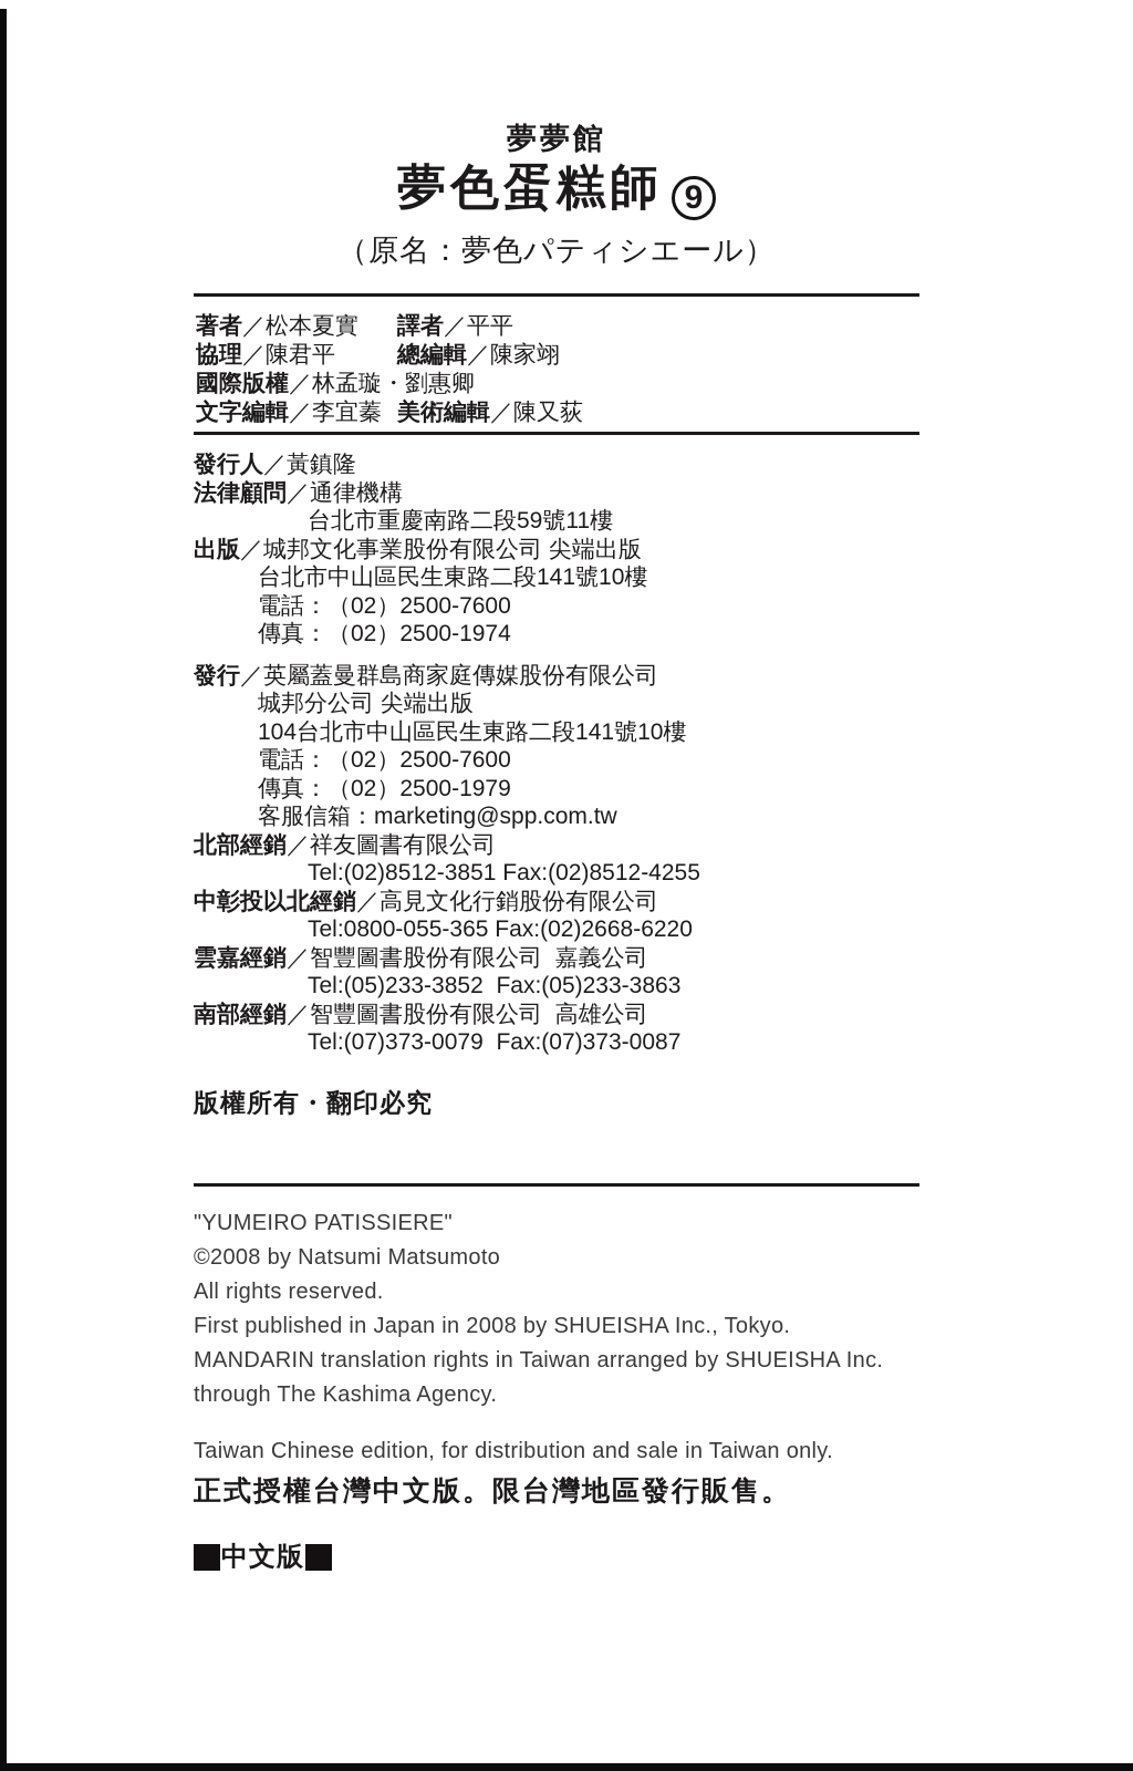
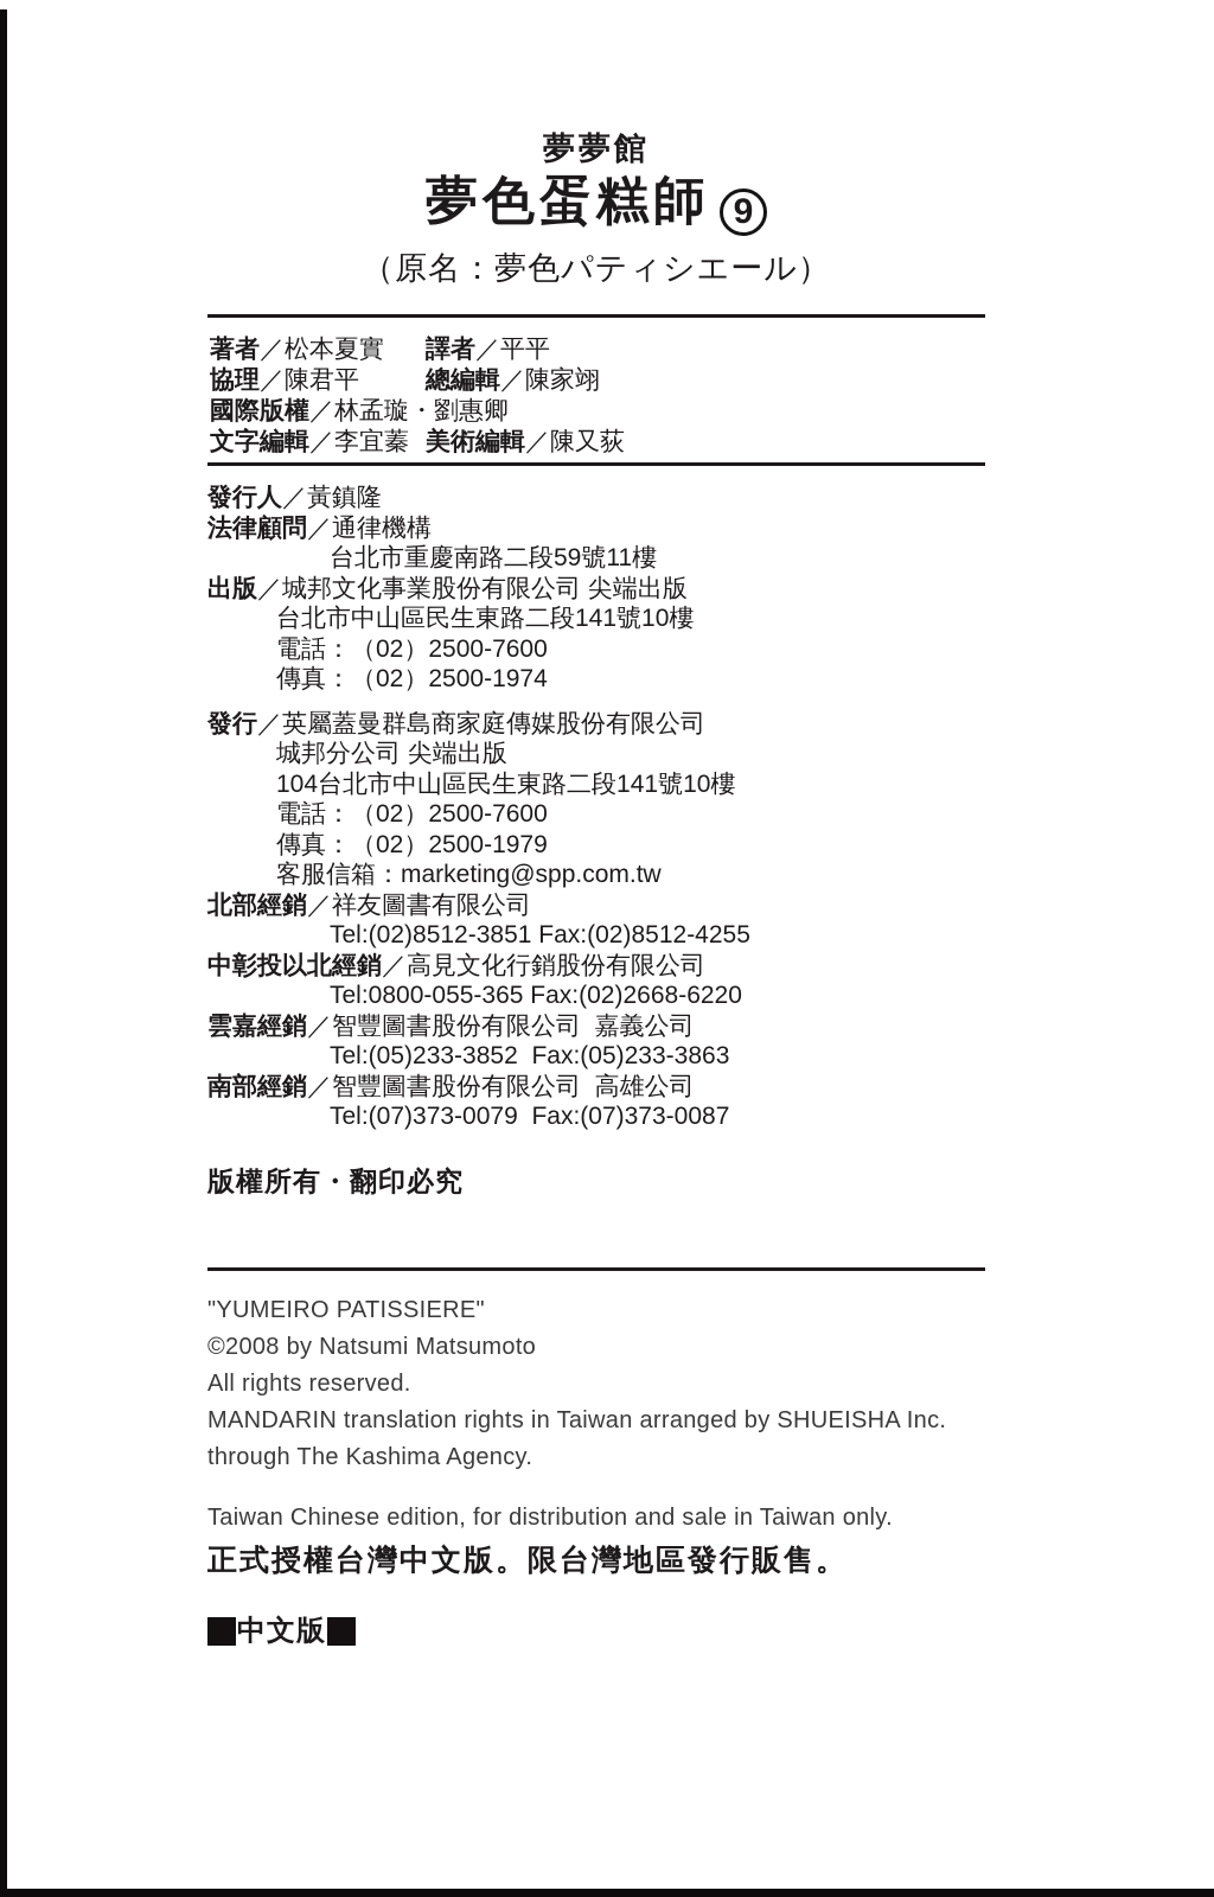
  夢夢館
  夢色蛋糕師 9
  （原名：夢色パティシエール）
  著者／松本夏實
  譯者／平平
  協理／陳君平
  總編輯／陳家翊
  國際版權／林孟璇・劉惠卿
  文字編輯／李宜蓁
  美術編輯／陳又荻
  發行人／黃鎮隆
  法律顧問／通律機構
  台北市重慶南路二段59號11樓
  出版／城邦文化事業股份有限公司 尖端出版
  台北市中山區民生東路二段141號10樓
  電話：（02）2500-7600
  傳真：（02）2500-1974
  發行／英屬蓋曼群島商家庭傳媒股份有限公司
  城邦分公司 尖端出版
  104台北市中山區民生東路二段141號10樓
  電話：（02）2500-7600
  傳真：（02）2500-1979
  客服信箱：marketing@spp.com.tw
  北部經銷／祥友圖書有限公司
  Tel:(02)8512-3851 Fax:(02)8512-4255
  中彰投以北經銷／高見文化行銷股份有限公司
  Tel:0800-055-365 Fax:(02)2668-6220
  雲嘉經銷／智豐圖書股份有限公司 嘉義公司
  Tel:(05)233-3852 Fax:(05)233-3863
  南部經銷／智豐圖書股份有限公司 高雄公司
  Tel:(07)373-0079 Fax:(07)373-0087
  版權所有・翻印必究
  "YUMEIRO PATISSIERE"
  ©2008 by Natsumi Matsumoto
  All rights reserved.
- First published in Japan in 2008 by SHUEISHA Inc., Tokyo.
  MANDARIN translation rights in Taiwan arranged by SHUEISHA Inc.
  through The Kashima Agency.
  Taiwan Chinese edition, for distribution and sale in Taiwan only.
  正式授權台灣中文版。限台灣地區發行販售。
  中文版
